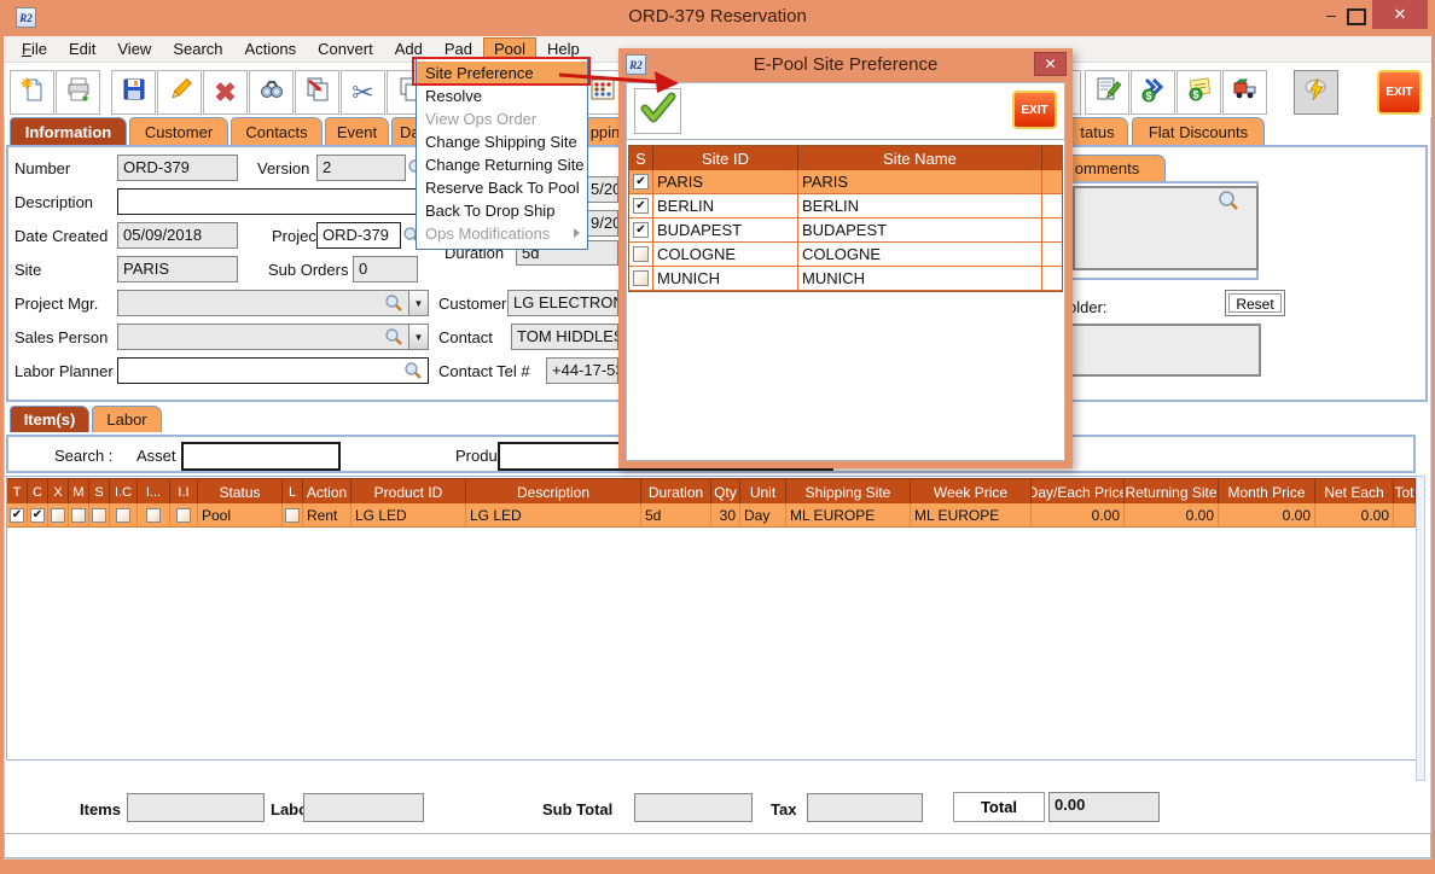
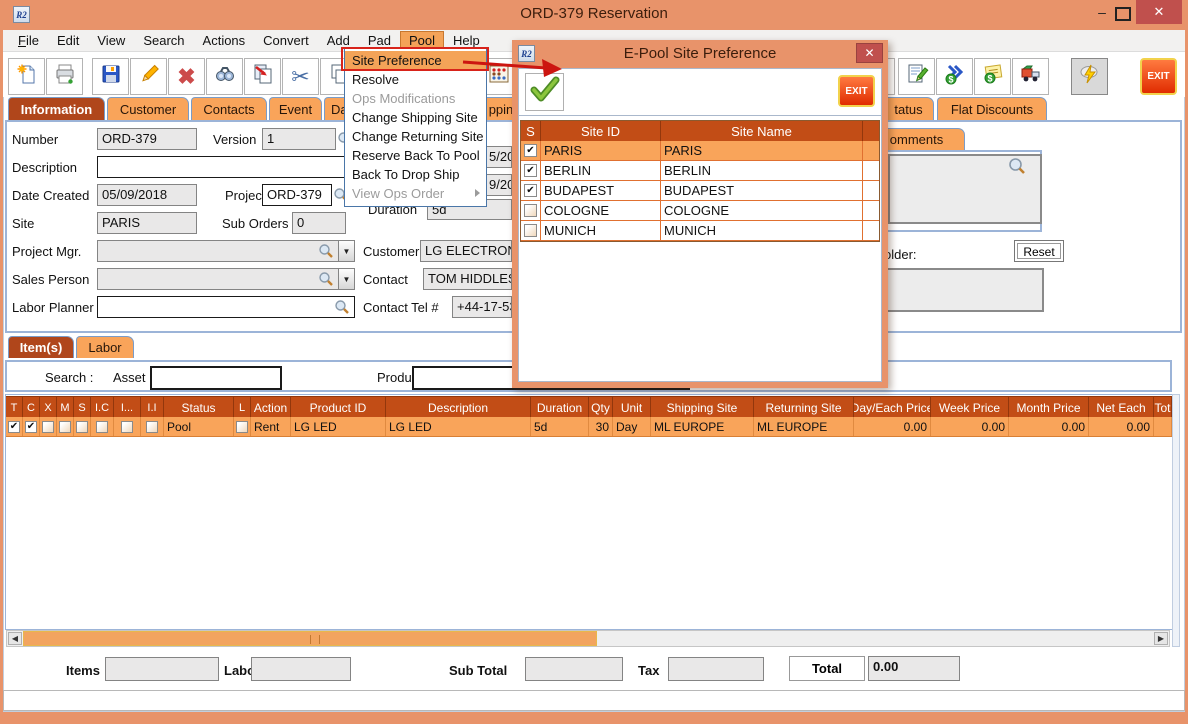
  R2
  ORD-379 Reservation
  –
  ✕
  File
  Edit
  View
  Search
  Actions
  Convert
  Add
  Pad
  Pool
  Help
  ✖
  ✂
  $
  $
  EXIT
  Information
  Customer
  Contacts
  Event
  ppin
  tatus
  Flat Discounts
  Number
  ORD-379
  Version
- 2
+ 1
  Description
  Date Created
  05/09/2018
  Projec
  ORD-379
  Site
  PARIS
  Sub Orders
  0
  Project Mgr.
  ▼
  Sales Person
  ▼
  Labor Planner
  5/20
  9/20
  Duration
  5d
  Customer
  LG ELECTRO
  Contact
  TOM HIDDLE
  Contact Tel #
  +44-17-5
  omments
  lder:
  Reset
  Item(s)
  Labor
  Search :
  Asset
  Produ
  T
  C
  X
  M
  S
  I.C
  I...
  I.I
  Status
  L
  Action
  Product ID
  Description
  Duration
  Qty
  Unit
  Shipping Site
- Week Price
+ Returning Site
  Day/Each Price
- Returning Site
+ Week Price
  Month Price
  Net Each
  Tot
  Pool
  Rent
  LG LED
  LG LED
  5d
  30
  Day
  ML EUROPE
  ML EUROPE
  0.00
  0.00
  0.00
  0.00
+ ◀
+ ▶
  Items
  Sub Total
  Tax
  Total
  0.00
  Site Preference
  Resolve
- View Ops Order
+ Ops Modifications
  Change Shipping Site
  Change Returning Site
  Reserve Back To Pool
  Back To Drop Ship
- Ops Modifications
+ View Ops Order
  R2
  E-Pool Site Preference
  ✕
  EXIT
  S
  Site ID
  Site Name
  PARIS
  PARIS
  BERLIN
  BERLIN
  BUDAPEST
  BUDAPEST
  COLOGNE
  COLOGNE
  MUNICH
  MUNICH
